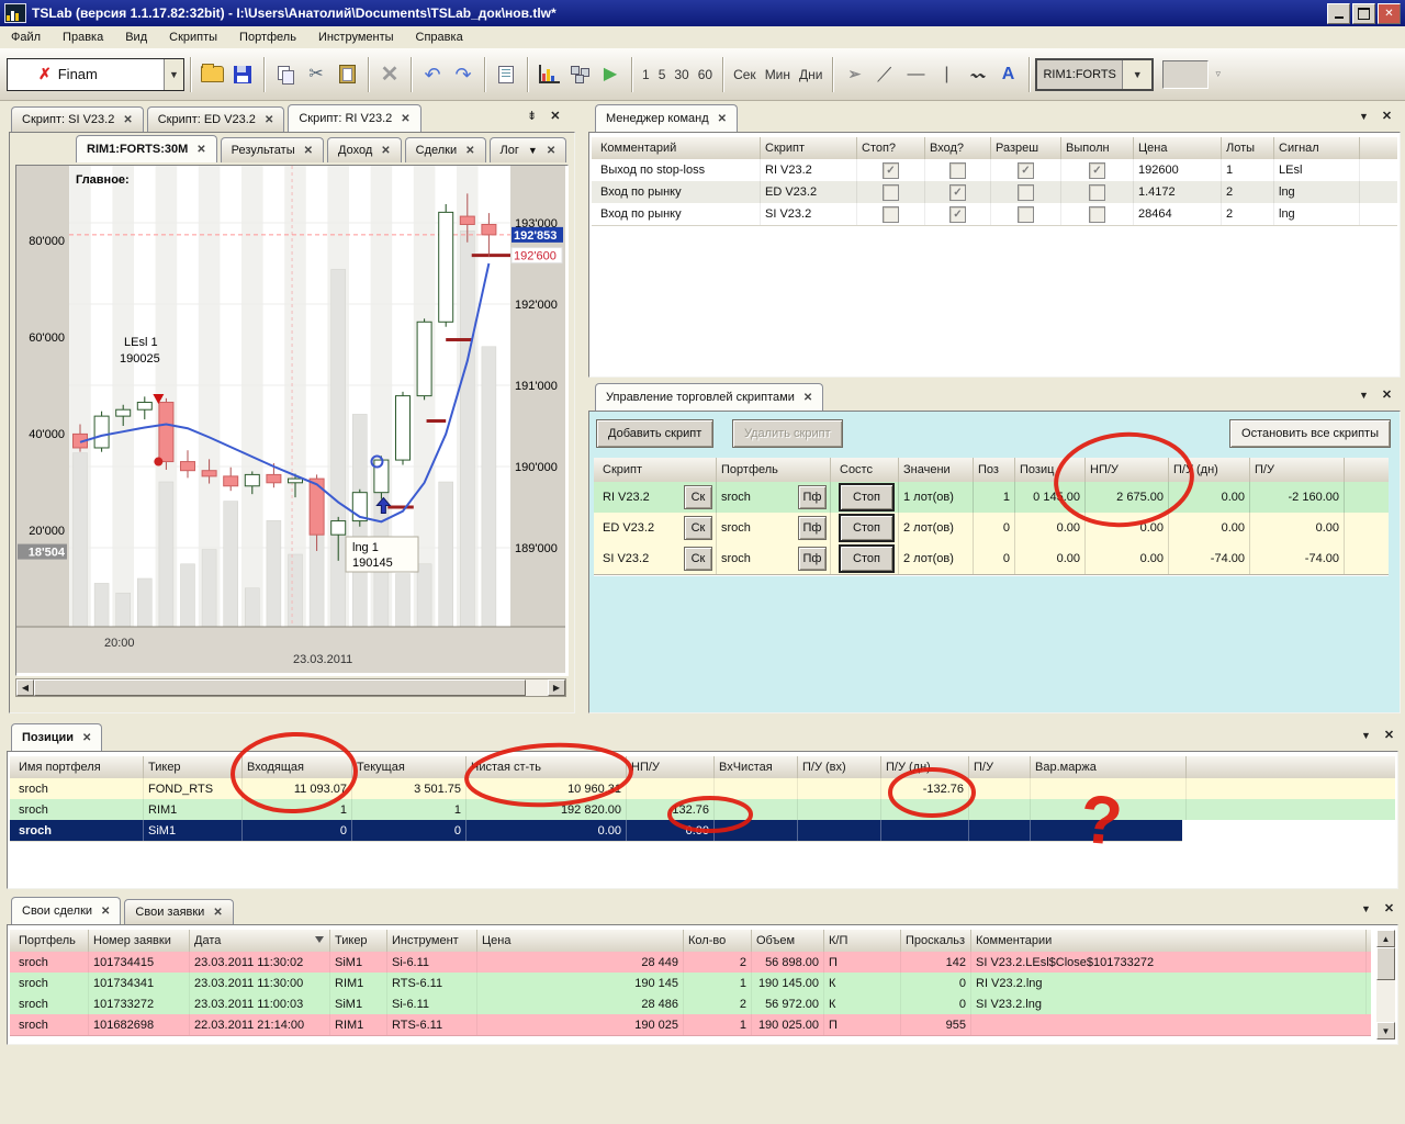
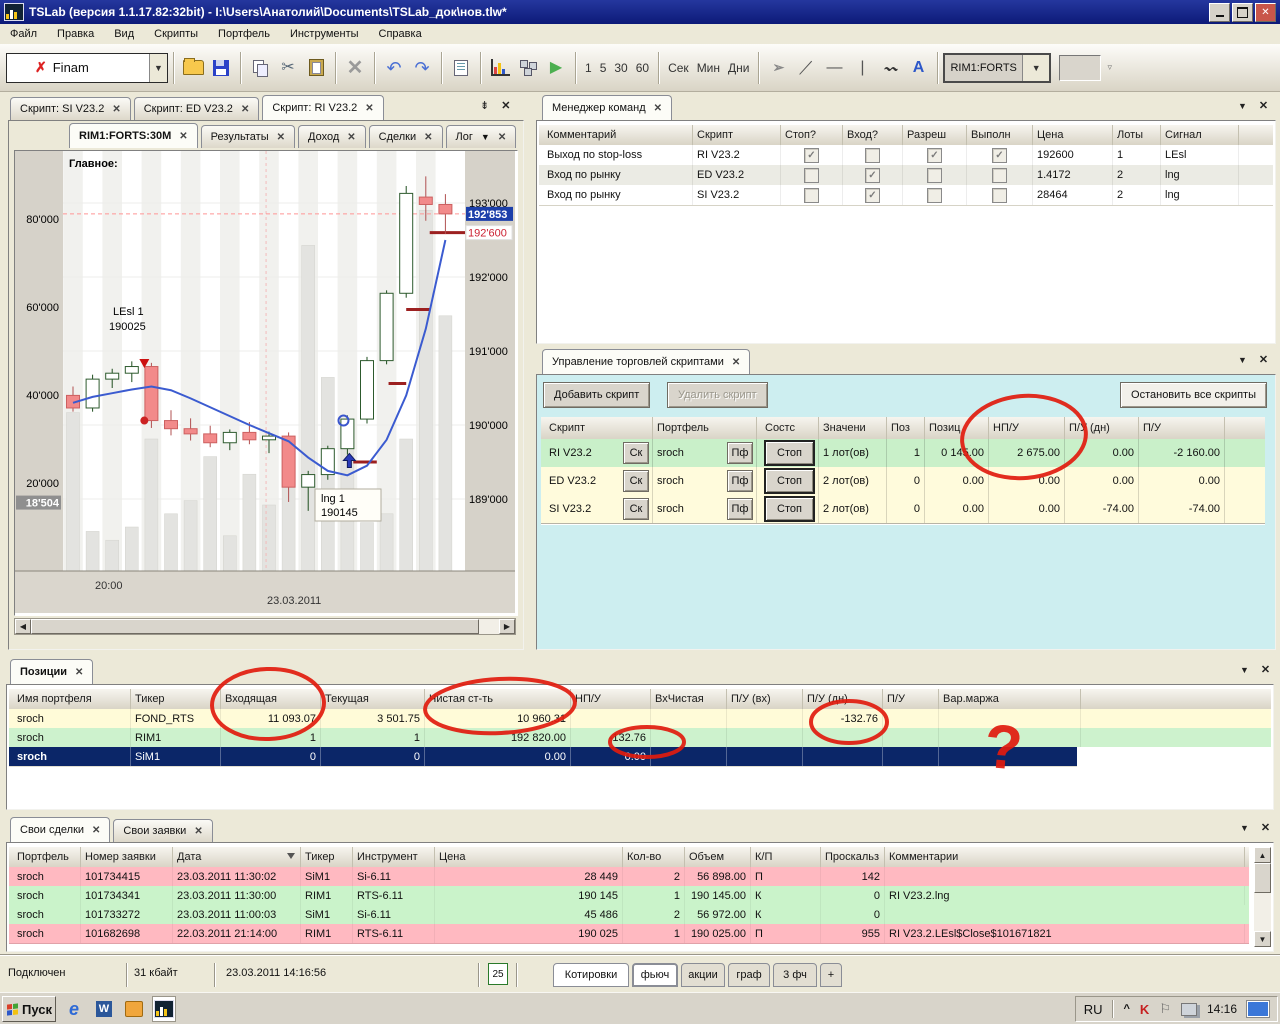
  TSLab (версия 1.1.17.82:32bit) - I:\Users\Анатолий\Documents\TSLab_док\нов.tlw*
  ✕
  Файл
  Правка
  Вид
  Скрипты
  Портфель
  Инструменты
  Справка
  ✗
  Finam
  ▼
  ✂
  ✕
  ↶
  ↷
  ▶
  1
  5
  30
  60
  Сек
  Мин
  Дни
  ➢
  ／
  —
  |
  〰
  A
  RIM1:FORTS
  ▼
  ▿
  Скрипт: SI V23.2
  ✕
  Скрипт: ED V23.2
  ✕
  Скрипт: RI V23.2
  ✕
  ⇟
  ✕
  RIM1:FORTS:30M
  ✕
  Результаты
  ✕
  Доход
  ✕
  Сделки
  ✕
  Лог
  ▼
  ✕
  LEsl 1
  190025
  lng 1
  190145
  80'000
  60'000
  40'000
  20'000
  18'504
  193'000
  192'000
  191'000
  190'000
  189'000
  192'853
  192'600
  Главное:
  20:00
  23.03.2011
  ◀
  ▶
  Менеджер команд
  ✕
  ▼
  ✕
  Комментарий
  Скрипт
  Стоп?
  Вход?
  Разреш
  Выполн
  Цена
  Лоты
  Сигнал
  Выход по stop-loss
  RI V23.2
  ✓
  ✓
  ✓
  192600
  1
  LEsl
  Вход по рынку
  ED V23.2
  ✓
  1.4172
  2
  lng
  Вход по рынку
  SI V23.2
  ✓
  28464
  2
  lng
  Управление торговлей скриптами
  ✕
  ▼
  ✕
  Добавить скрипт
  Удалить скрипт
  Остановить все скрипты
  Скрипт
  Портфель
  Состс
  Значени
  Поз
  Позиц
  НП/У
  П/ (дн)
  П/У
  RI V23.2
  Ск
  sroch
  Пф
  Стоп
  1 лот(ов)
  1
  0 14.00
  2 675.00
  0.00
  -2 160.00
  ED V23.2
  Ск
  sroch
  Пф
  Стоп
  2 лот(ов)
  0
  0.00
  0.00
  0.00
  0.00
  SI V23.2
  Ск
  sroch
  Пф
  Стоп
  2 лот(ов)
  0
  0.00
  0.00
  -74.00
  -74.00
  Позиции
  ✕
  ▼
  ✕
  Имя портфеля
  Тикер
  Входящая
  Текущая
  истая ст-ть
  НП/У
  ВхЧистая
  П/У (вх)
  П/У (дн)
  П/У
  Вар.маржа
  sroch
  FOND_RTS
  11 093.07
  3 501.75
  10 960.3
  -132.76
  sroch
  RIM1
  1
  1
  192 820.00
  132.76
  sroch
  SiM1
  0
  0
  0.00
  Свои сделки
  ✕
  Свои заявки
  ✕
  ▼
  ✕
  Портфель
  Номер заявки
  Дата
  Тикер
  Инструмент
  Цена
  Кол-во
  Объем
  К/П
  Проскальз
  Комментарии
  sroch
  101734415
  23.03.2011 11:30:02
  SiM1
  Si-6.11
  28 449
  2
  56 898.00
  П
  142
- SI V23.2.LEsl$Close$101733272
  sroch
  101734341
  23.03.2011 11:30:00
  RIM1
  RTS-6.11
  190 145
  1
  190 145.00
  К
  0
  RI V23.2.lng
  sroch
  101733272
  23.03.2011 11:00:03
  SiM1
  Si-6.11
- 28 486
+ 45 486
  2
  56 972.00
  К
  0
- SI V23.2.lng
  sroch
  101682698
  22.03.2011 21:14:00
  RIM1
  RTS-6.11
  190 025
  1
  190 025.00
  П
  955
+ RI V23.2.LEsl$Close$101671821
  ▲
  ▼
+ Подключен
+ 31 кбайт
+ 23.03.2011 14:16:56
+ 25
+ Котировки
+ фьюч
+ акции
+ граф
+ 3 фч
+ +
+ Пуск
+ e
+ W
+ RU
+ ^
+ K
+ ⚐
+ 14:16
